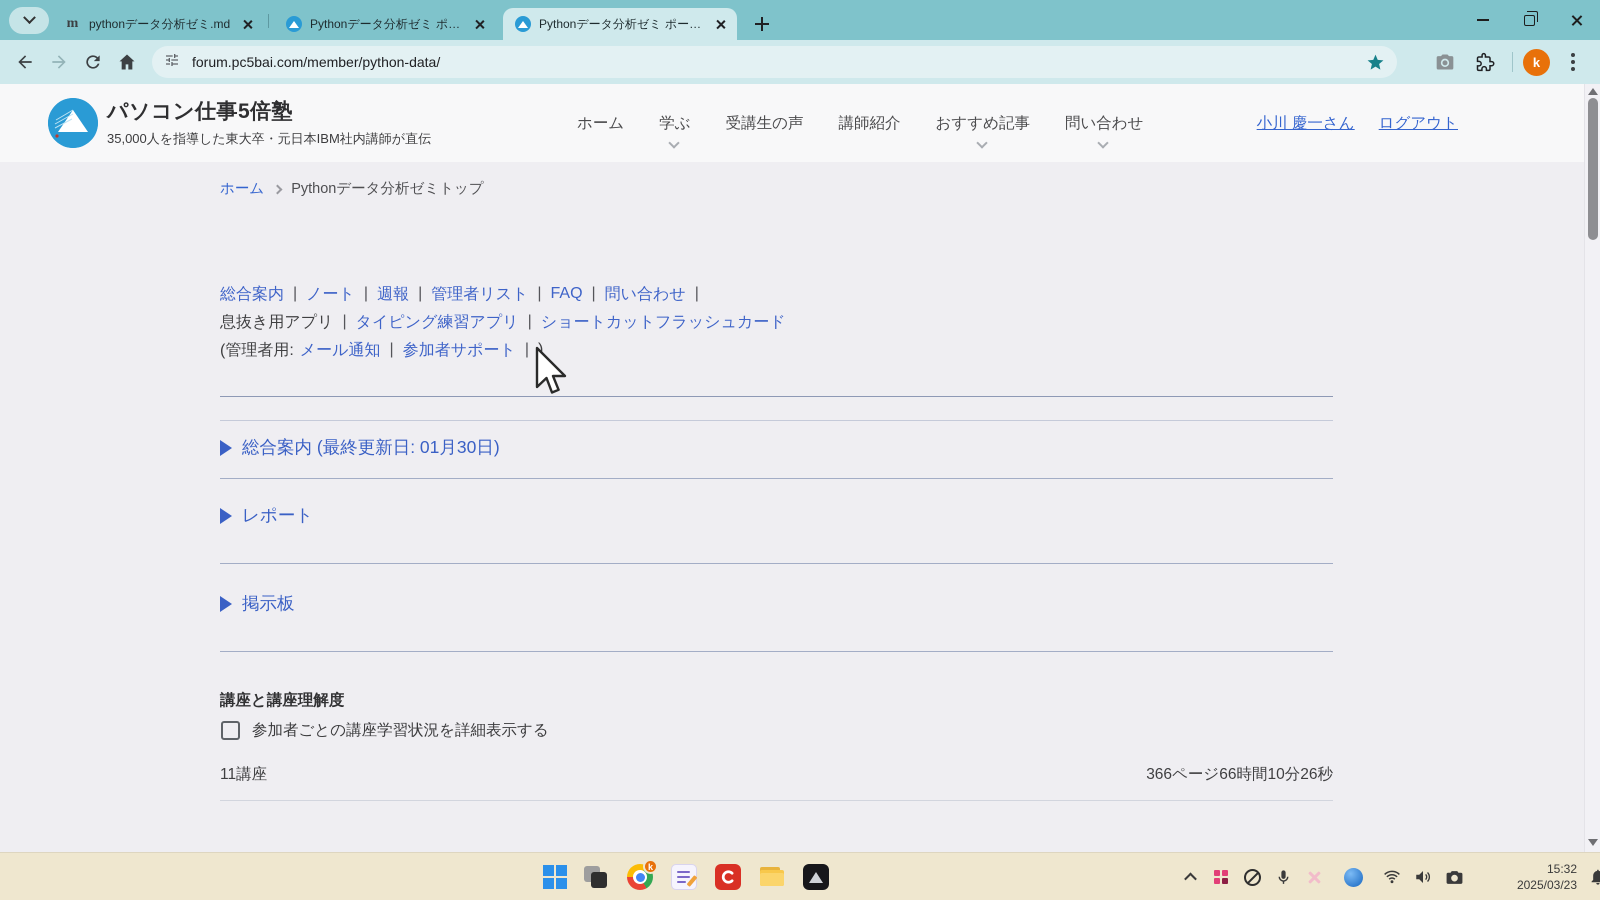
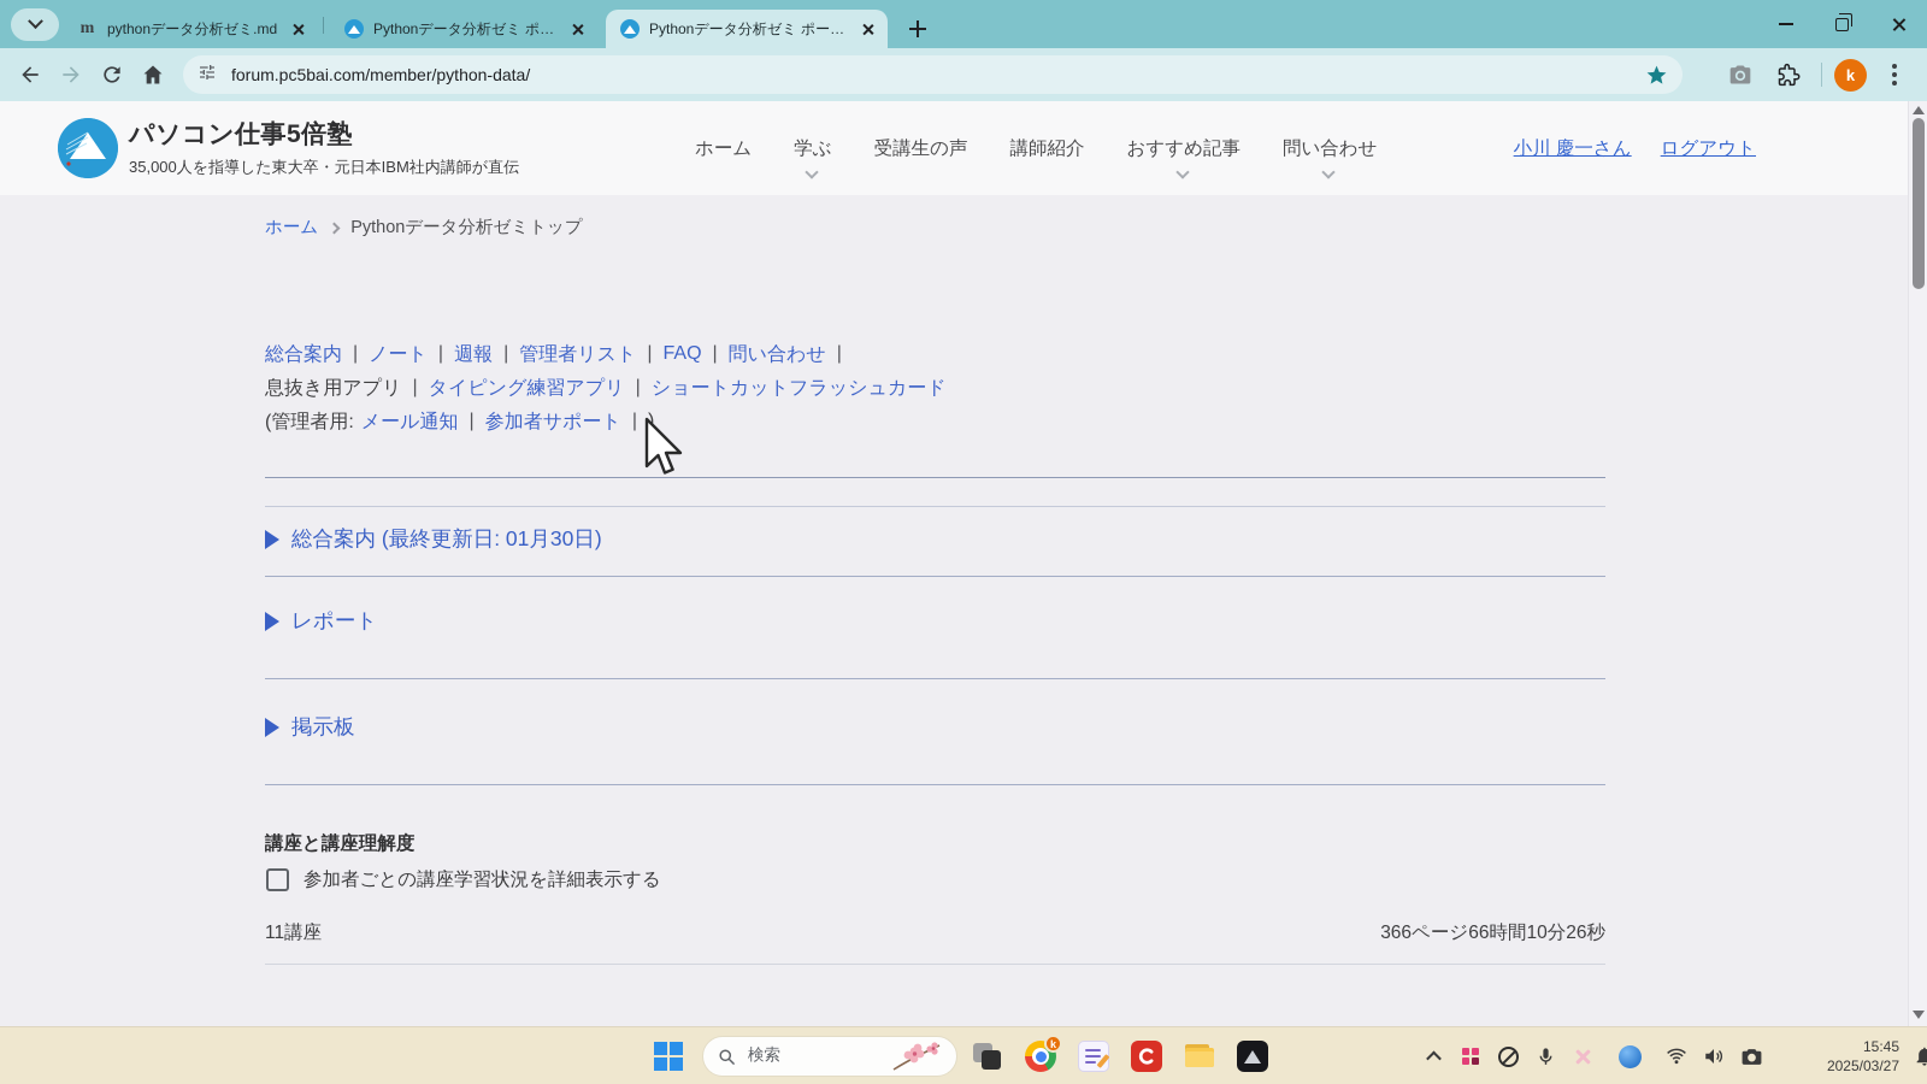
  m
  pythonデータ分析ゼミ.md
  Pythonデータ分析ゼミ ポー
  Pythonデータ分析ゼミ ポータ
  forum.pc5bai.com/member/python-data/
  k
  パソコン仕事5倍塾
  35,000人を指導した東大卒・元日本IBM社内講師が直伝
  ホーム
  学ぶ
  受講生の声
  講師紹介
  おすすめ記事
  問い合わせ
  小川 慶一さん
  ログアウト
  ホーム
  Pythonデータ分析ゼミトップ
  総合案内
  |
  ノート
  |
  週報
  |
  管理者リスト
  |
  FAQ
  |
  問い合わせ
  |
  息抜き用アプリ
  |
  タイピング練習アプリ
  |
  ショートカットフラッシュカード
  (管理者用:
  メール通知
  |
  参加者サポート
  |
  )
  総合案内 (最終更新日: 01月30日)
  レポート
  掲示板
  講座と講座理解度
  参加者ごとの講座学習状況を詳細表示する
  11講座
  366ページ66時間10分26秒
+ 検索
  k
- 15:32
+ 15:45
- 2025/03/23
+ 2025/03/27
